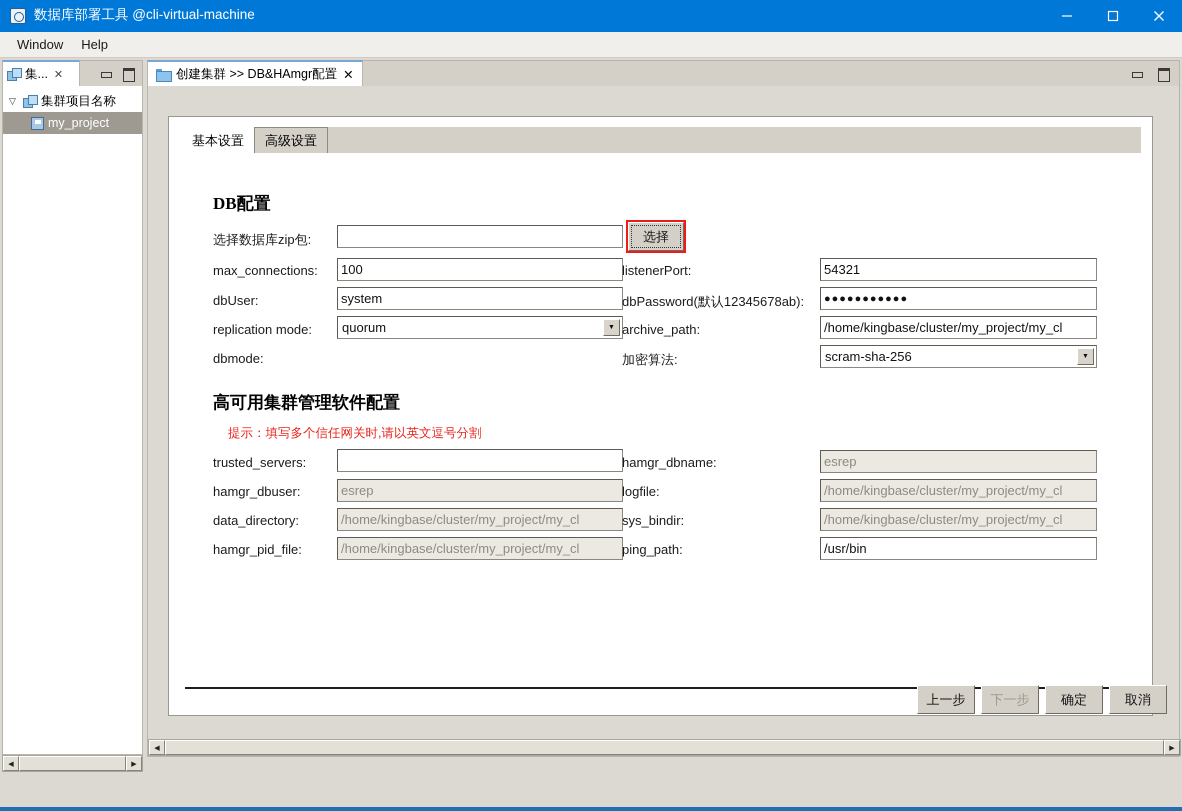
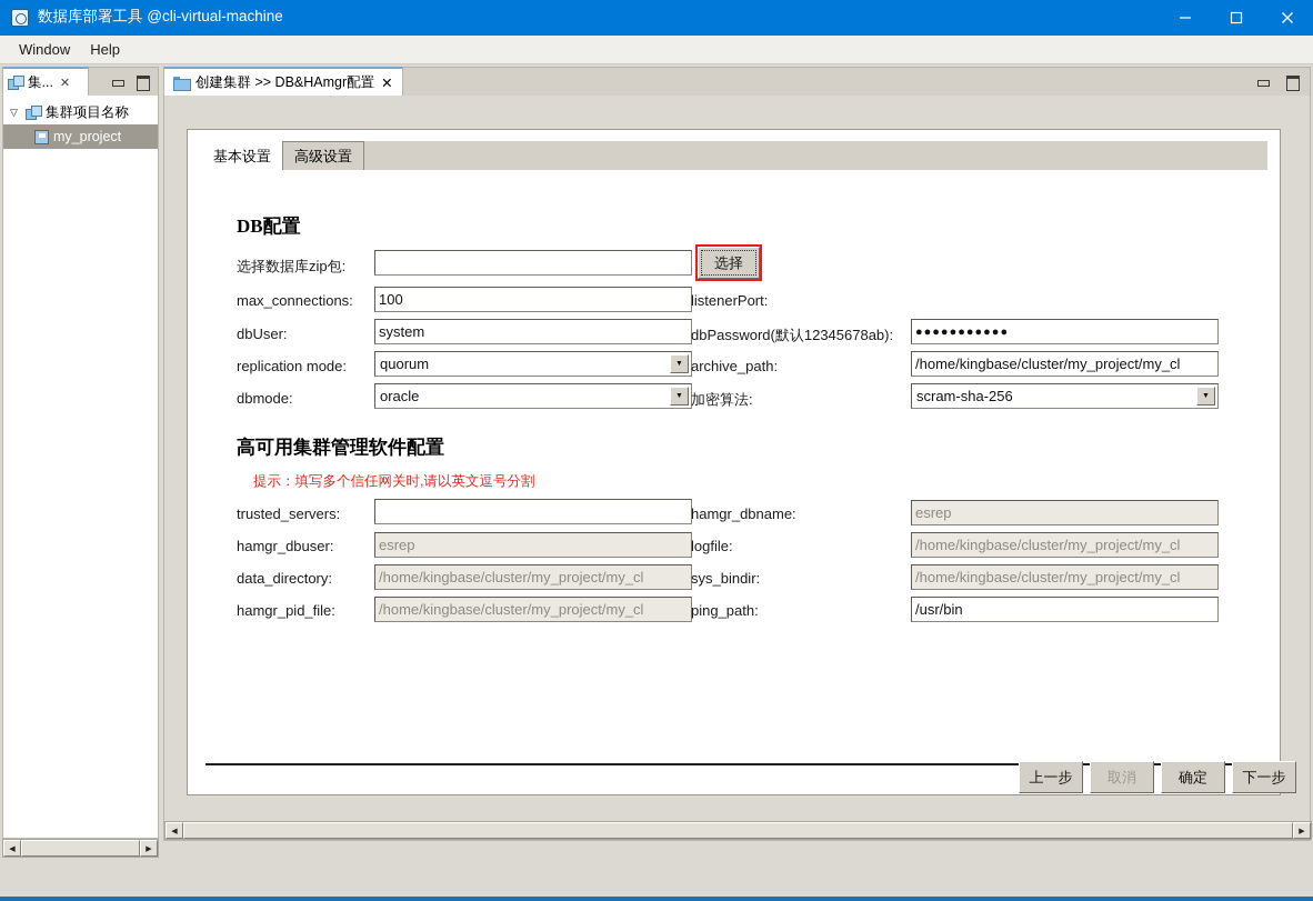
  数据库部署工具 @cli-virtual-machine
  Window
  Help
  集...
  ✕
  ▽
  集群项目名称
  my_project
  创建集群 >> DB&HAmgr配置
  ✕
  基本设置
  高级设置
  DB配置
  选择数据库zip包:
  选择
  max_connections:
  100
  listenerPort:
- 54321
  dbUser:
  system
  dbPassword(默认12345678ab):
  ●●●●●●●●●●●
  replication mode:
  quorum
  archive_path:
  /home/kingbase/cluster/my_project/my_cl
  dbmode:
+ oracle
  加密算法:
  scram-sha-256
  高可用集群管理软件配置
  提示：填写多个信任网关时,请以英文逗号分割
  trusted_servers:
  hamgr_dbname:
  esrep
  hamgr_dbuser:
  esrep
  logfile:
  /home/kingbase/cluster/my_project/my_cl
  data_directory:
  /home/kingbase/cluster/my_project/my_cl
  sys_bindir:
  /home/kingbase/cluster/my_project/my_cl
  hamgr_pid_file:
  /home/kingbase/cluster/my_project/my_cl
  ping_path:
  /usr/bin
  上一步
- 下一步
+ 取消
  确定
- 取消
+ 下一步
